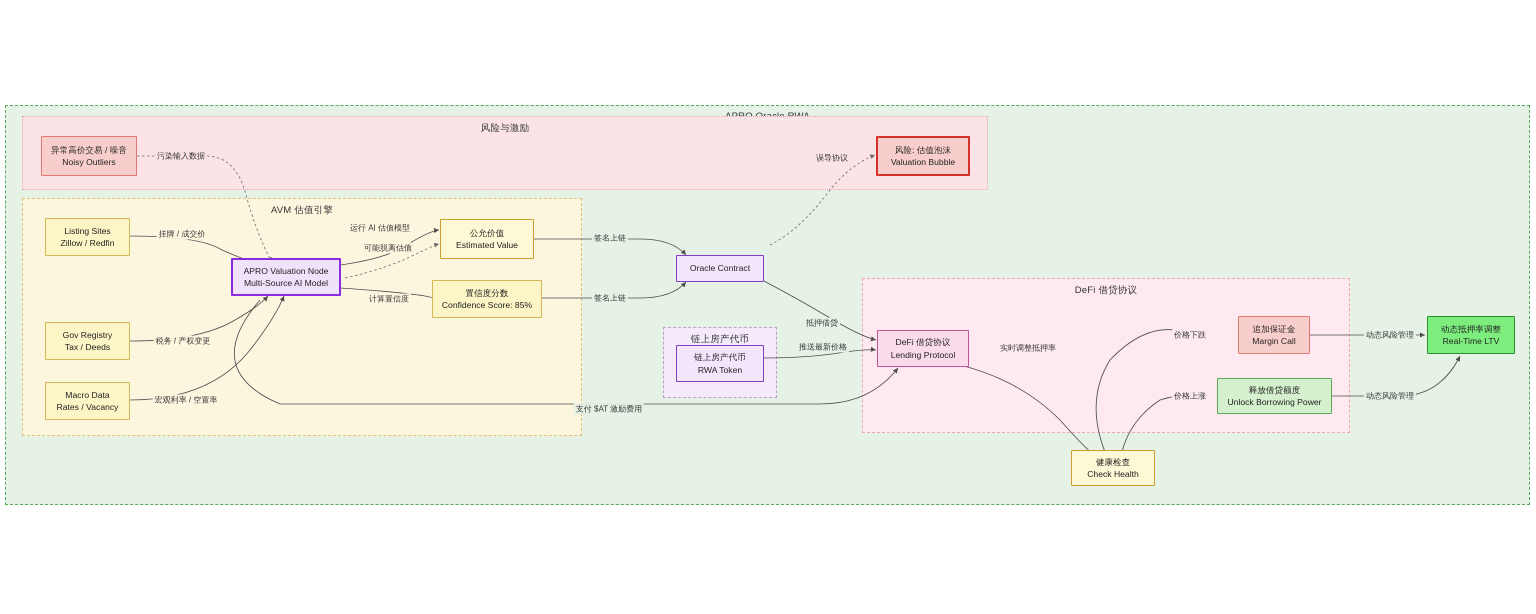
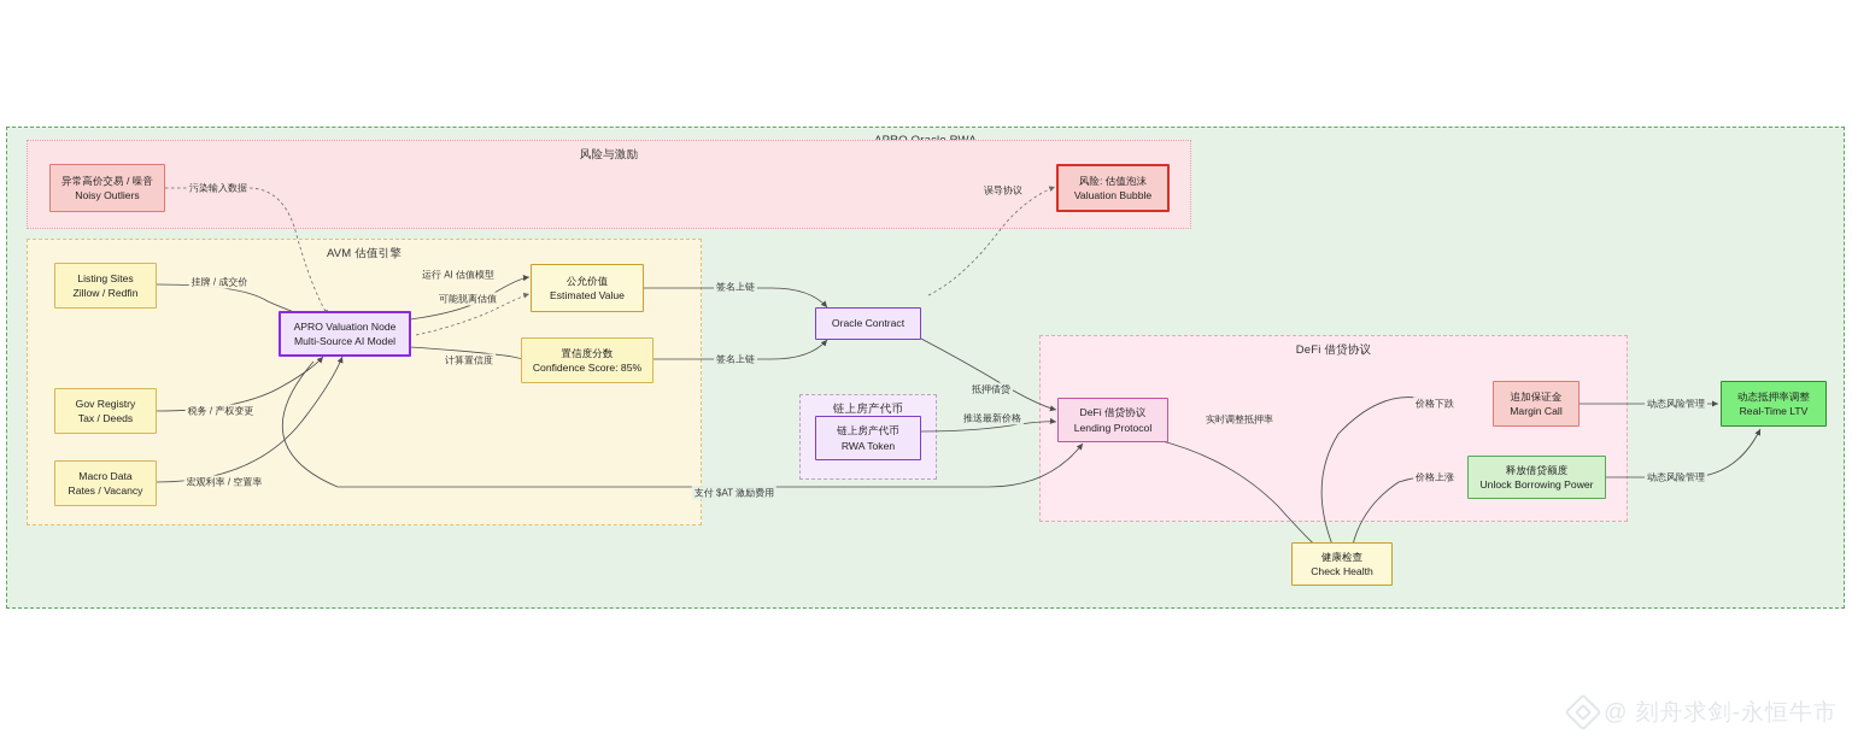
  风险与激励
  AVM 估值引擎
  链上房产代币
  DeFi 借贷协议
  异常高价交易 / 噪音
  Noisy Outliers
  风险: 估值泡沫
  Valuation Bubble
  Listing Sites
  Zillow / Redfin
  Gov Registry
  Tax / Deeds
  Macro Data
  Rates / Vacancy
  APRO Valuation Node
  Multi-Source AI Model
  公允价值
  Estimated Value
  置信度分数
  Confidence Score: 85%
  Oracle Contract
  链上房产代币
  RWA Token
  DeFi 借贷协议
  Lending Protocol
  健康检查
  Check Health
  追加保证金
  Margin Call
  释放借贷额度
  Unlock Borrowing Power
  动态抵押率调整
  Real-Time LTV
  污染输入数据
  误导协议
  挂牌 / 成交价
  税务 / 产权变更
  宏观利率 / 空置率
  运行 AI 估值模型
  可能脱离估值
  计算置信度
  签名上链
  签名上链
  抵押借贷
  推送最新价格
  支付 $AT 激励费用
  实时调整抵押率
  价格下跌
  价格上涨
  动态风险管理
  动态风险管理
+ @ 刻舟求剑-永恒牛市
